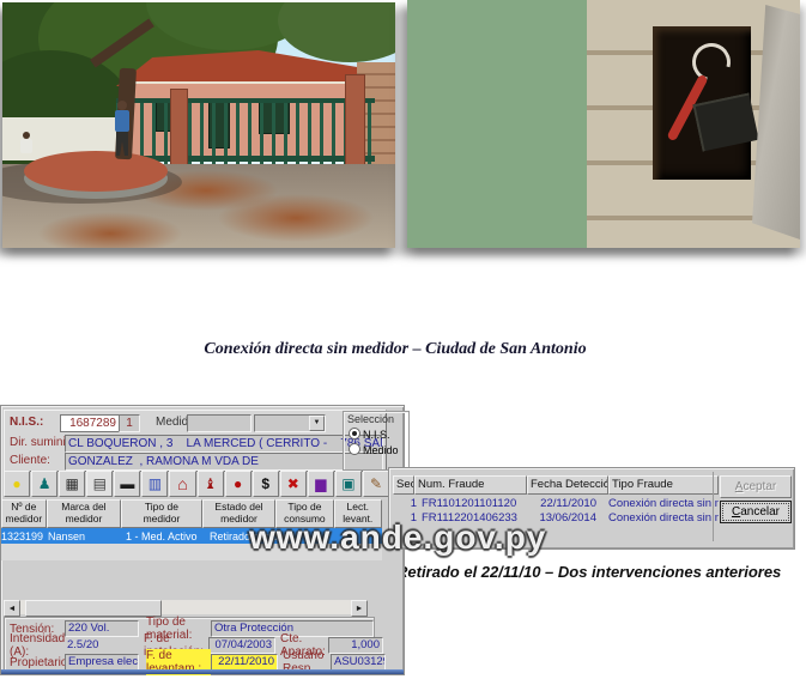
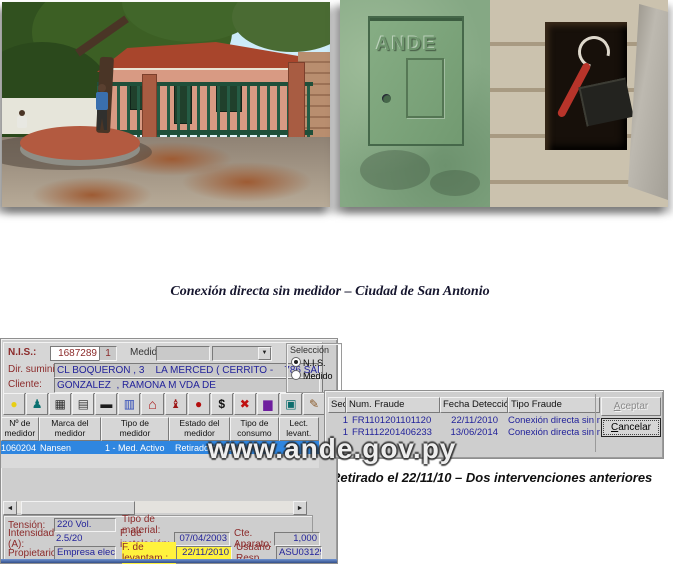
+ ANDE
  Conexión directa sin medidor – Ciudad de San Antonio
  www.ande.gov.py
  etirado el 22/11/10 – Dos intervenciones anteriores
  N.I.S.:
  1687289
  1
  Medid
  CL BOQUERON , 3 LA MERCED ( CERRITO - 7 SA
  Cliente:
  GONZALEZ , RAMONA M VDA DE
  Selección
  N.I.S.
  Medido
  ●
  ♟
  ▦
  ▤
  ▬
  ▥
  ⌂
  ♝
  ●
  $
  ✖
  ▆
  ▣
  ✎
  Nº de
  medidor
  Marca del
  medidor
  Tipo de
  medidor
  Estado del
  medidor
  Tipo de
  consumo
  Lect.
  levant.
- 1323199
+ 1060204
  Nansen
  1 - Med. Activo
  Retirado por baja
  Tensión:
  220 Vol.
  Tipo de material:
- Otra Protección
  Intensidad (A):
  2.5/20
  07/04/2003
  Cte. Aparato:
  1,000
  Propietari
  Empresa elec
  22/11/2010
  ASU0312
  Sec
  Num. Fraude
  Fecha Detecció
  Tipo Fraude
  1
  FR1101201101120
  22/11/2010
  Conexión directa sin
  1
  FR1112201406233
  13/06/2014
  Conexión directa sin
  Aceptar
  Cancelar
